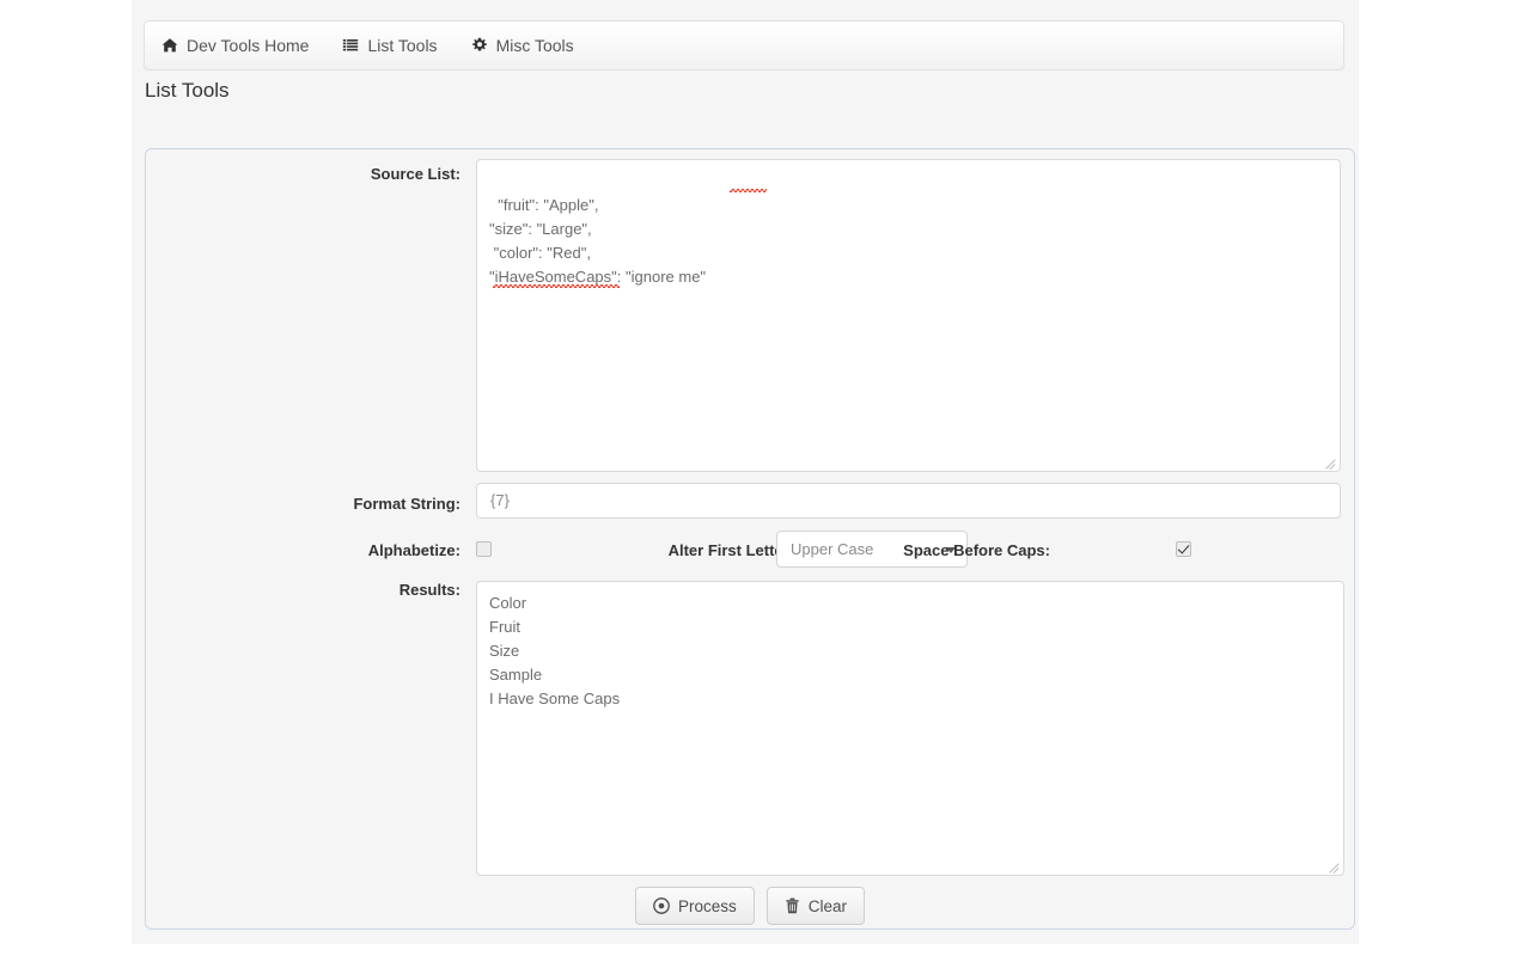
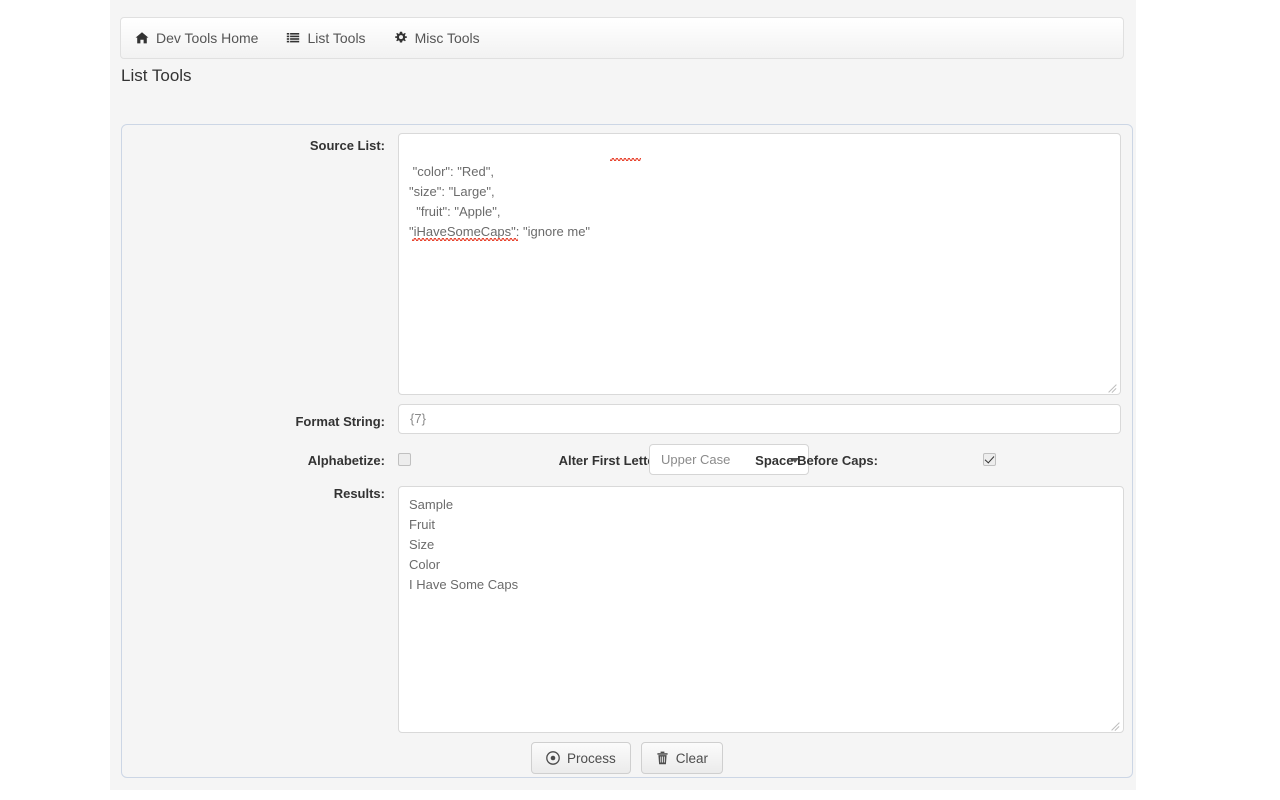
  Dev Tools Home
  List Tools
  Misc Tools
  List Tools
  Source List:
- "fruit": "Apple",
+ "color": "Red",
  "size": "Large",
- "color": "Red",
+ "fruit": "Apple",
  "iHaveSomeCaps": "ignore me"
  Format String:
  {7}
  Alphabetize:
  Alter First Lett
  Upper Case
  Space Before Caps:
  Results:
- Color
+ Sample
  Fruit
  Size
- Sample
+ Color
  I Have Some Caps
  Process
  Clear
